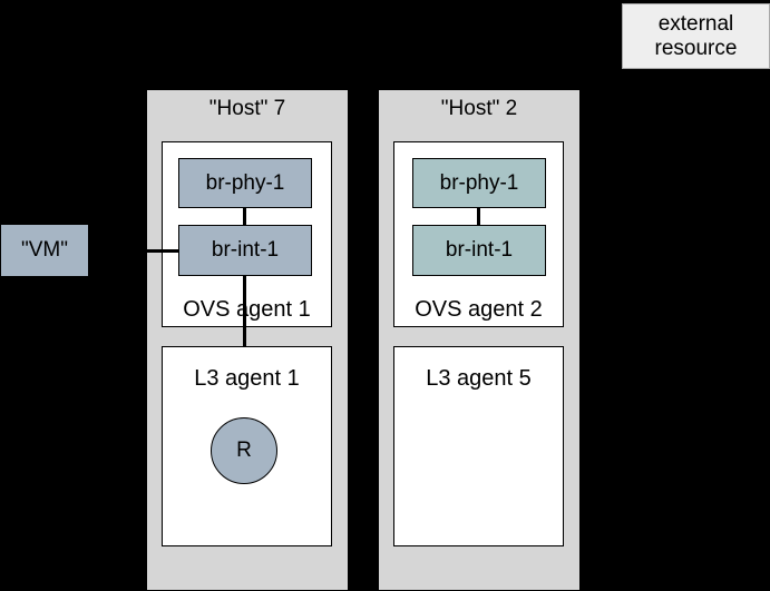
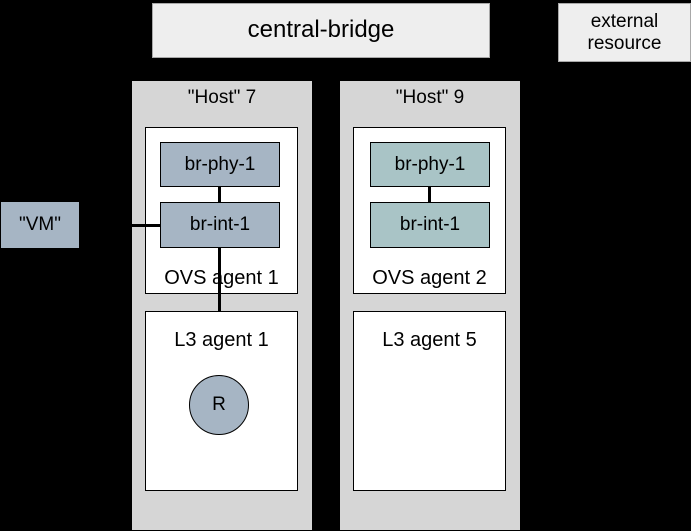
+ central-bridge
  external
  resource
  "Host" 7
  OVSgent 1
  br-phy-1
  br-int-1
  L3 agent 1
  R
- "Host" 2
+ "Host" 9
  OVS agent 2
  br-phy-1
  br-int-1
  L3 agent 5
  "VM"
